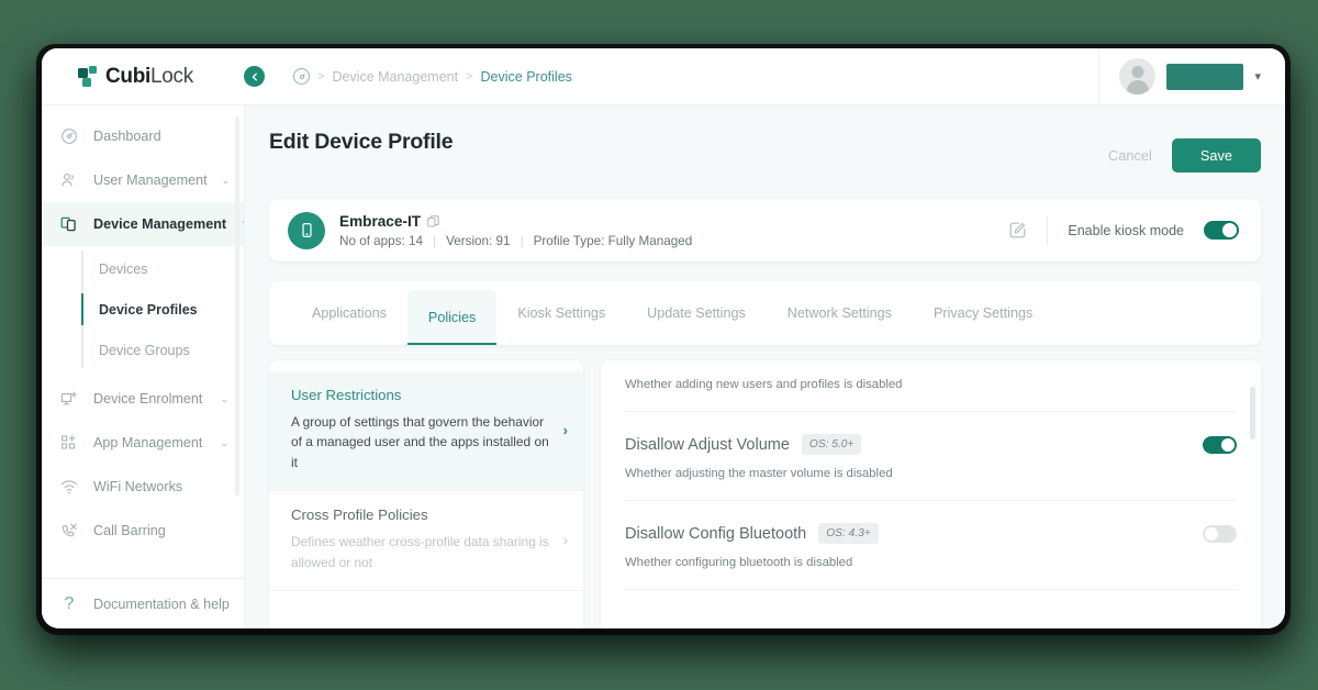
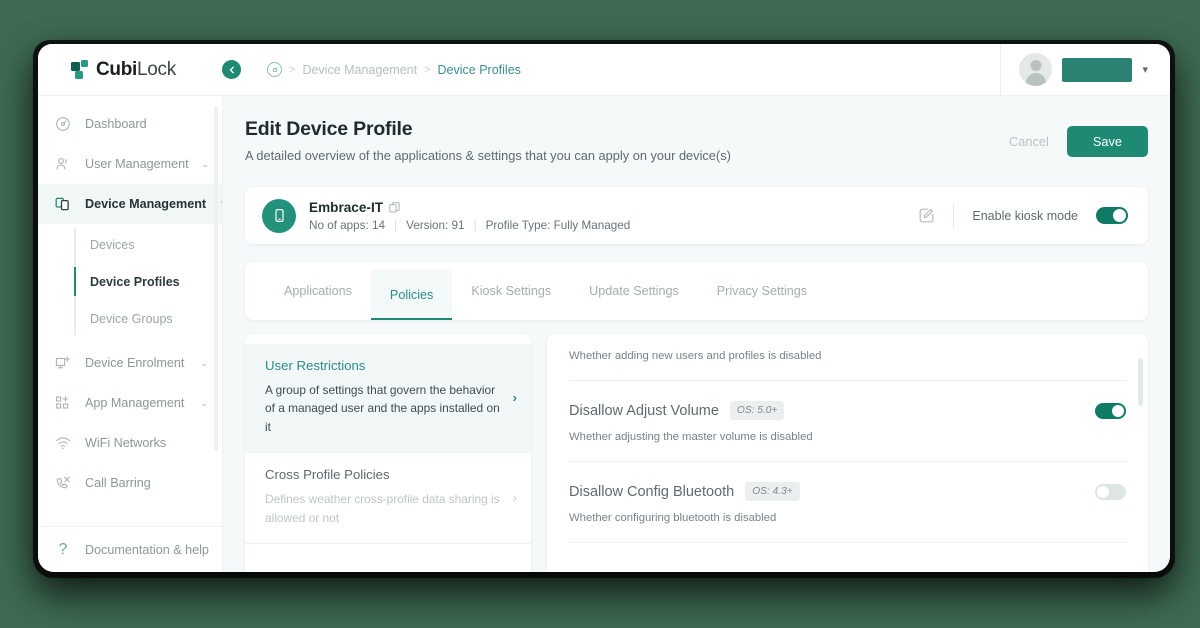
  CubiLock
  >
  Device Management
  >
  Device Profiles
  ▾
  Dashboard
  User Management
  ⌄
  Device Management
  Devices
  Device Profiles
  Device Groups
  Device Enrolment
  ⌄
  App Management
  ⌄
  WiFi Networks
  Call Barring
  ?
  Documentation & help
  Edit Device Profile
+ A detailed overview of the applications & settings that you can apply on your device(s)
  Cancel
  Save
  Embrace-IT
  No of apps: 14
  |
  Version: 91
  |
  Profile Type: Fully Managed
  Enable kiosk mode
  Applications
  Policies
  Kiosk Settings
  Update Settings
- Network Settings
  Privacy Settings
  User Restrictions
  A group of settings that govern the behavior of a managed user and the apps installed on it
  ›
  Cross Profile Policies
  Defines weather cross-profile data sharing is allowed or not
  ›
  Whether adding new users and profiles is disabled
  Disallow Adjust Volume
  OS: 5.0+
  Whether adjusting the master volume is disabled
  Disallow Config Bluetooth
  OS: 4.3+
  Whether configuring bluetooth is disabled
